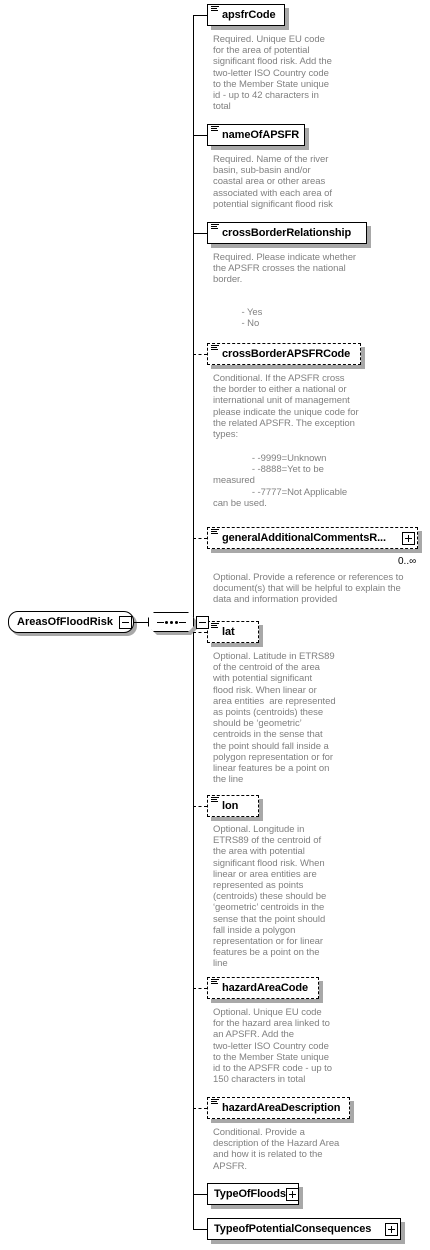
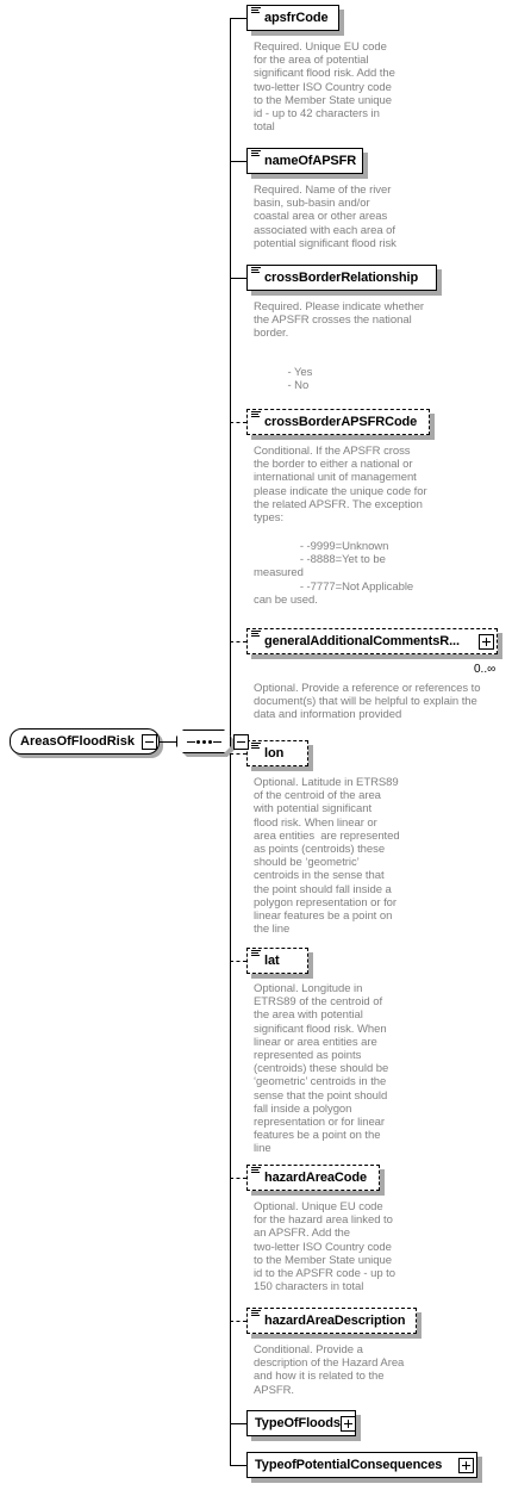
  AreasOfFloodRisk
  apsfrCode
  Required. Unique EU code
  for the area of potential
  significant flood risk. Add the
  two-letter ISO Country code
  to the Member State unique
  id - up to 42 characters in
  total
  nameOfAPSFR
  Required. Name of the river
  basin, sub-basin and/or
  coastal area or other areas
  associated with each area of
  potential significant flood risk
  crossBorderRelationship
  Required. Please indicate whether
  the APSFR crosses the national
  border.
  - Yes
  - No
  crossBorderAPSFRCode
  Conditional. If the APSFR cross
  the border to either a national or
  international unit of management
  please indicate the unique code for
  the related APSFR. The exception
  types:
  - -9999=Unknown
  - -8888=Yet to be
  measured
  - -7777=Not Applicable
  can be used.
  generalAdditionalCommentsR...
  0..∞
  Optional. Provide a reference or references to
  document(s) that will be helpful to explain the
  data and information provided
- lat
+ lon
  Optional. Latitude in ETRS89
  of the centroid of the area
  with potential significant
  flood risk. When linear or
  area entities are represented
  as points (centroids) these
  should be ‘geometric’
  centroids in the sense that
  the point should fall inside a
  polygon representation or for
  linear features be a point on
  the line
- lon
+ lat
  Optional. Longitude in
  ETRS89 of the centroid of
  the area with potential
  significant flood risk. When
  linear or area entities are
  represented as points
  (centroids) these should be
  ‘geometric’ centroids in the
  sense that the point should
  fall inside a polygon
  representation or for linear
  features be a point on the
  line
  hazardAreaCode
  Optional. Unique EU code
  for the hazard area linked to
  an APSFR. Add the
  two-letter ISO Country code
  to the Member State unique
  id to the APSFR code - up to
  150 characters in total
  hazardAreaDescription
  Conditional. Provide a
  description of the Hazard Area
  and how it is related to the
  APSFR.
  TypeOfFloods
  TypeofPotentialConsequences
